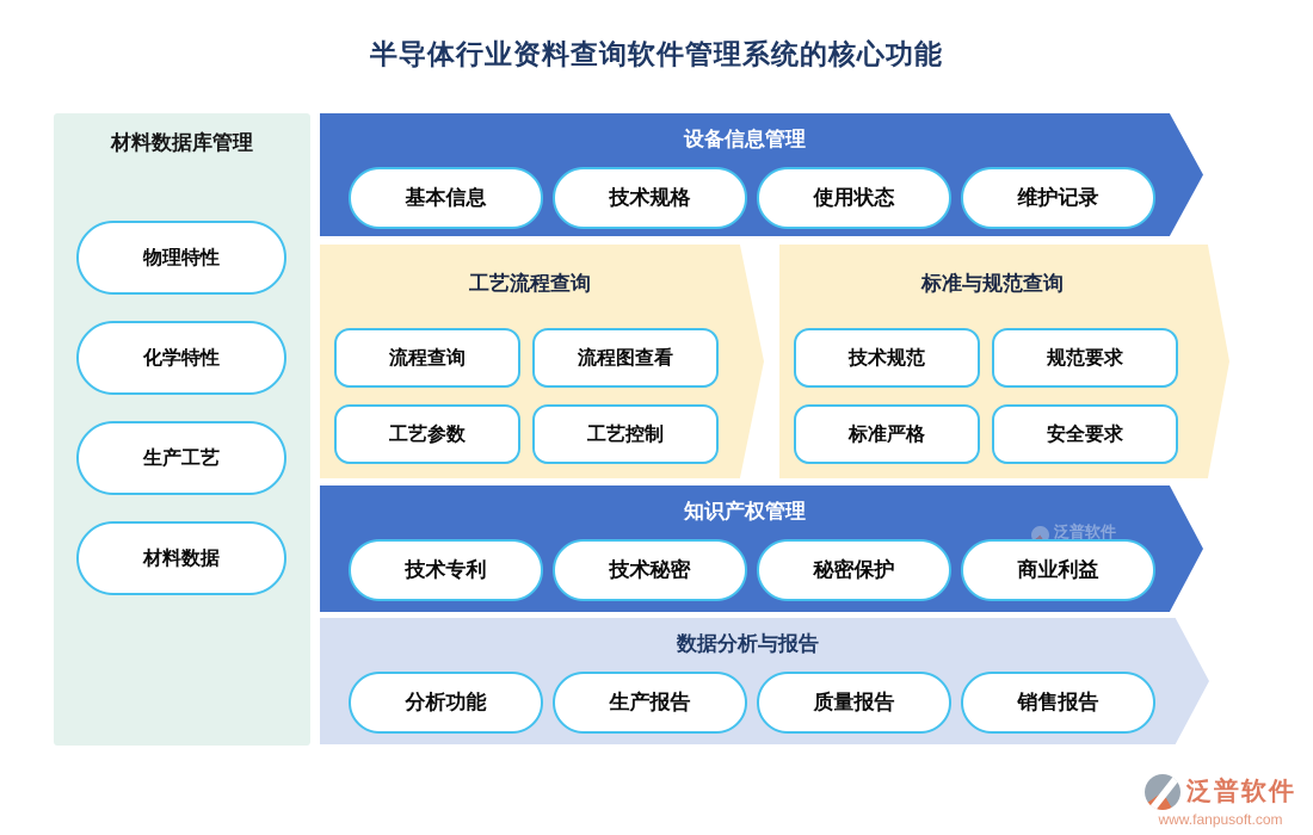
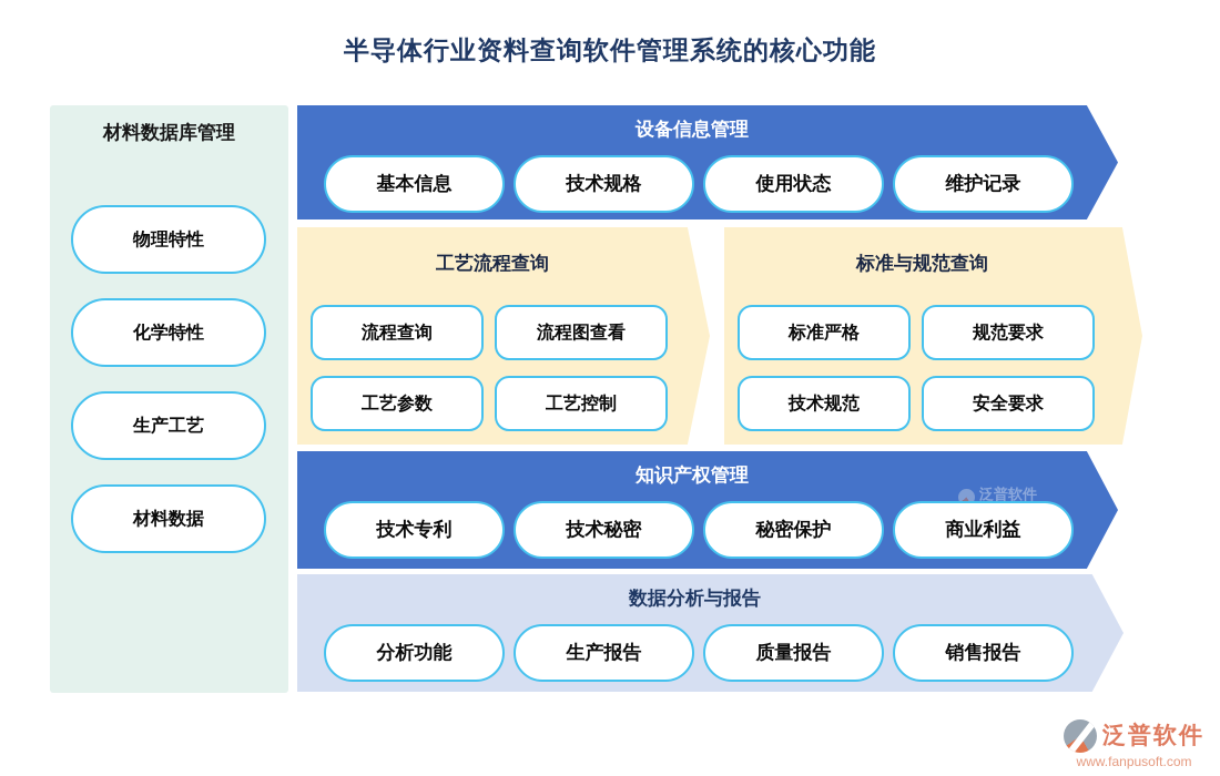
  半导体行业资料查询软件管理系统的核心功能
  材料数据库管理
  物理特性
  化学特性
  生产工艺
  材料数据
  设备信息管理
  基本信息
  技术规格
  使用状态
  维护记录
  工艺流程查询
  流程查询
  流程图查看
  工艺参数
  工艺控制
  标准与规范查询
- 技术规范
+ 标准严格
  规范要求
- 标准严格
+ 技术规范
  安全要求
  知识产权管理
  泛普软件
  技术专利
  技术秘密
  秘密保护
  商业利益
  数据分析与报告
  分析功能
  生产报告
  质量报告
  销售报告
  泛普软件
  www.fanpusoft.com
